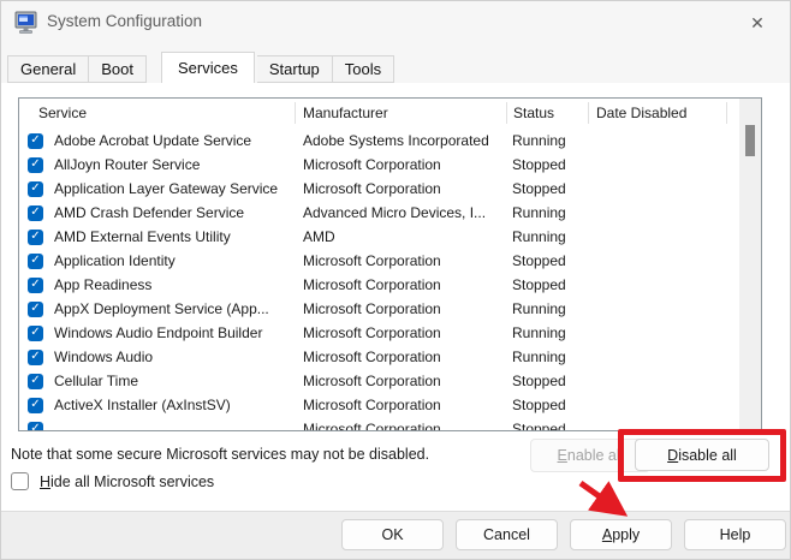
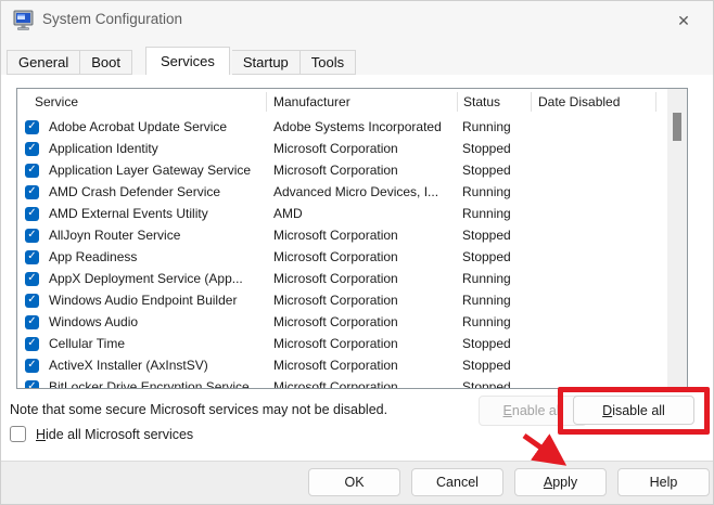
  System Configuration
  ✕
  General
  Boot
  Services
  Startup
  Tools
  Service
  Manufacturer
  Status
  Date Disabled
  ✓
  Adobe Acrobat Update Service
  Adobe Systems Incorporated
  Running
  ✓
- AllJoyn Router Service
+ Application Identity
  Microsoft Corporation
  Stopped
  ✓
  Application Layer Gateway Service
  Microsoft Corporation
  Stopped
  ✓
  AMD Crash Defender Service
  Advanced Micro Devices, I...
  Running
  ✓
  AMD External Events Utility
  AMD
  Running
  ✓
- Application Identity
+ AllJoyn Router Service
  Microsoft Corporation
  Stopped
  ✓
  App Readiness
  Microsoft Corporation
  Stopped
  ✓
  AppX Deployment Service (App...
  Microsoft Corporation
  Running
  ✓
  Windows Audio Endpoint Builder
  Microsoft Corporation
  Running
  ✓
  Windows Audio
  Microsoft Corporation
  Running
  ✓
  Cellular Time
  Microsoft Corporation
  Stopped
  ✓
  ActiveX Installer (AxInstSV)
  Microsoft Corporation
  Stopped
  ✓
+ BitLocker Drive Encryption Service
  Microsoft Corporation
  Stopped
  Note that some secure Microsoft services may not be disabled.
  Enable all
  Disable all
  Hide all Microsoft services
  OK
  Cancel
  Apply
  Help
